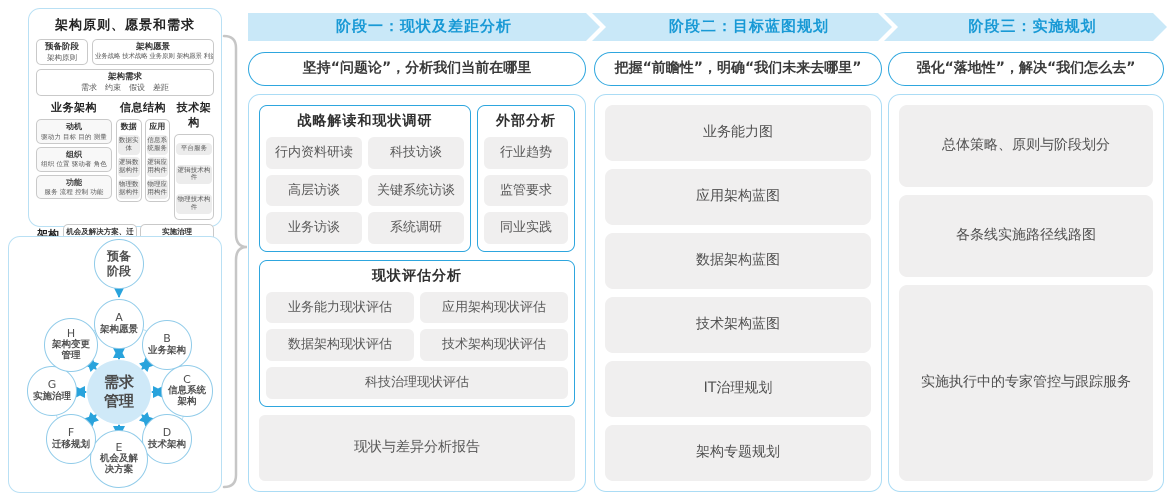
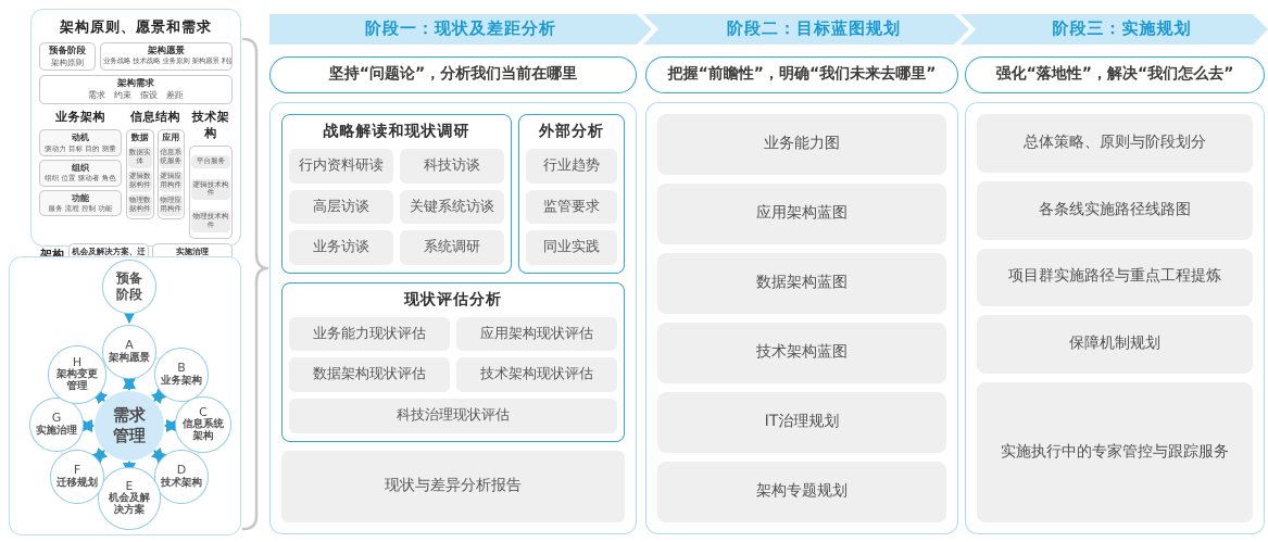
  架构原则、愿景和需求
  预备阶段
  架构原则
  架构愿景
  架构需求
  需求 约束 假设 差距
  业务架构
  动机
  驱动力 目标 目的 测量
  组织
  组织 位置 驱动者 角色
  功能
  服务 流程 控制 功能
  信息结构
  数据
  数据实体
  逻辑数据构件
  物理数据构件
  应用
  信息系统服务
  逻辑应用构件
  物理应用构件
  技术架构
  平台服务
  逻辑技术构件
  物理技术构件
  机会及解决方案、迁
  实施治理
  预备阶段
  需求管理
  A
  架构愿景
  B
  业务架构
  C
  信息系统架构
  D
  技术架构
  E
  机会及解决方案
  F
  迁移规划
  G
  实施治理
  H
  架构变更管理
  阶段一：现状及差距分析
  阶段二：目标蓝图规划
  阶段三：实施规划
  坚持“问题论”，分析我们当前在哪里
  战略解读和现状调研
  行内资料研读
  科技访谈
  高层访谈
  关键系统访谈
  业务访谈
  系统调研
  外部分析
  行业趋势
  监管要求
  同业实践
  现状评估分析
  业务能力现状评估
  应用架构现状评估
  数据架构现状评估
  技术架构现状评估
  科技治理现状评估
  现状与差异分析报告
  把握“前瞻性”，明确“我们未来去哪里”
  业务能力图
  应用架构蓝图
  数据架构蓝图
  技术架构蓝图
  IT治理规划
  架构专题规划
  强化“落地性”，解决“我们怎么去”
  总体策略、原则与阶段划分
  各条线实施路径线路图
+ 项目群实施路径与重点工程提炼
+ 保障机制规划
  实施执行中的专家管控与跟踪服务
